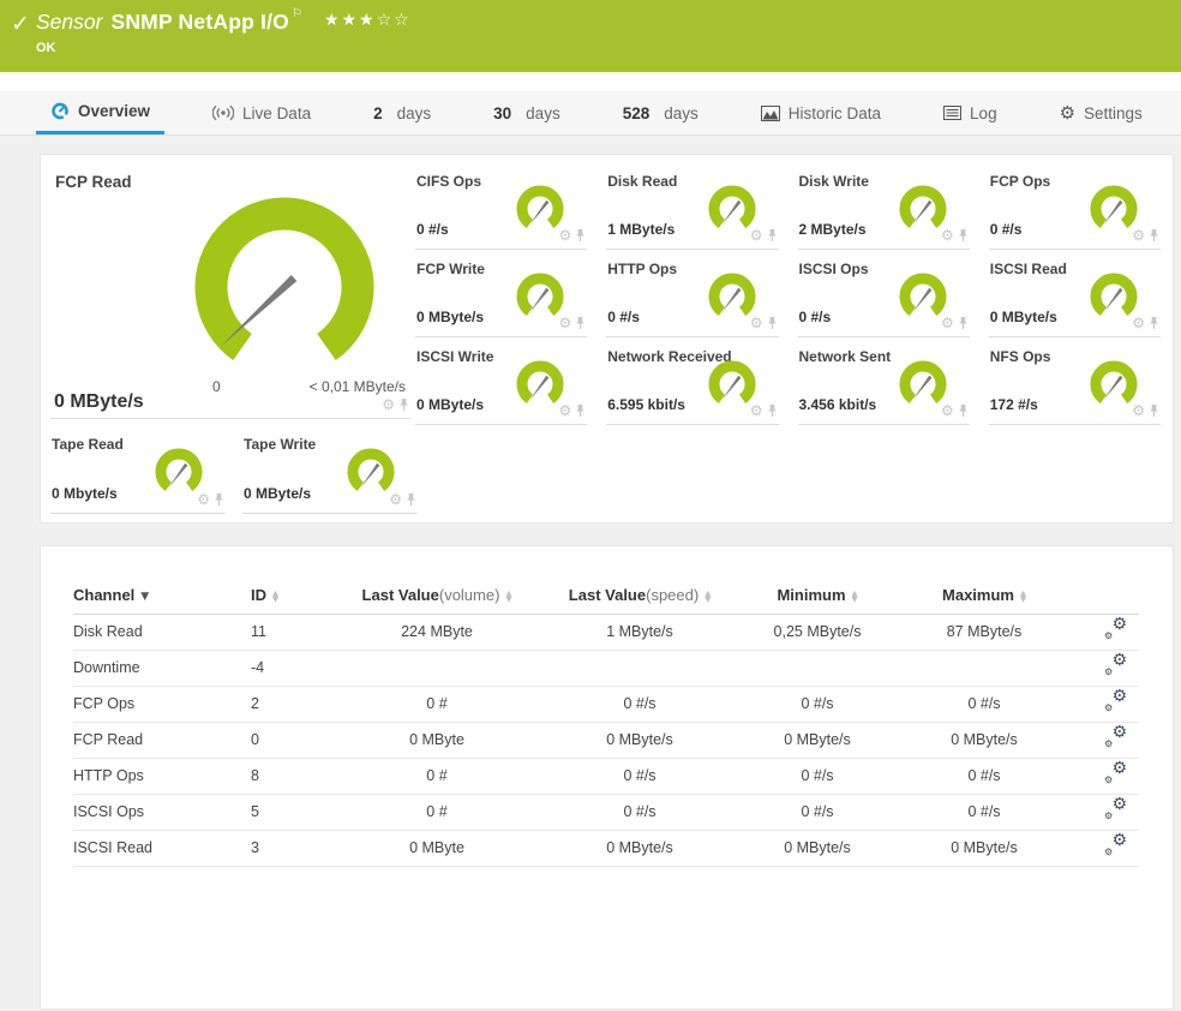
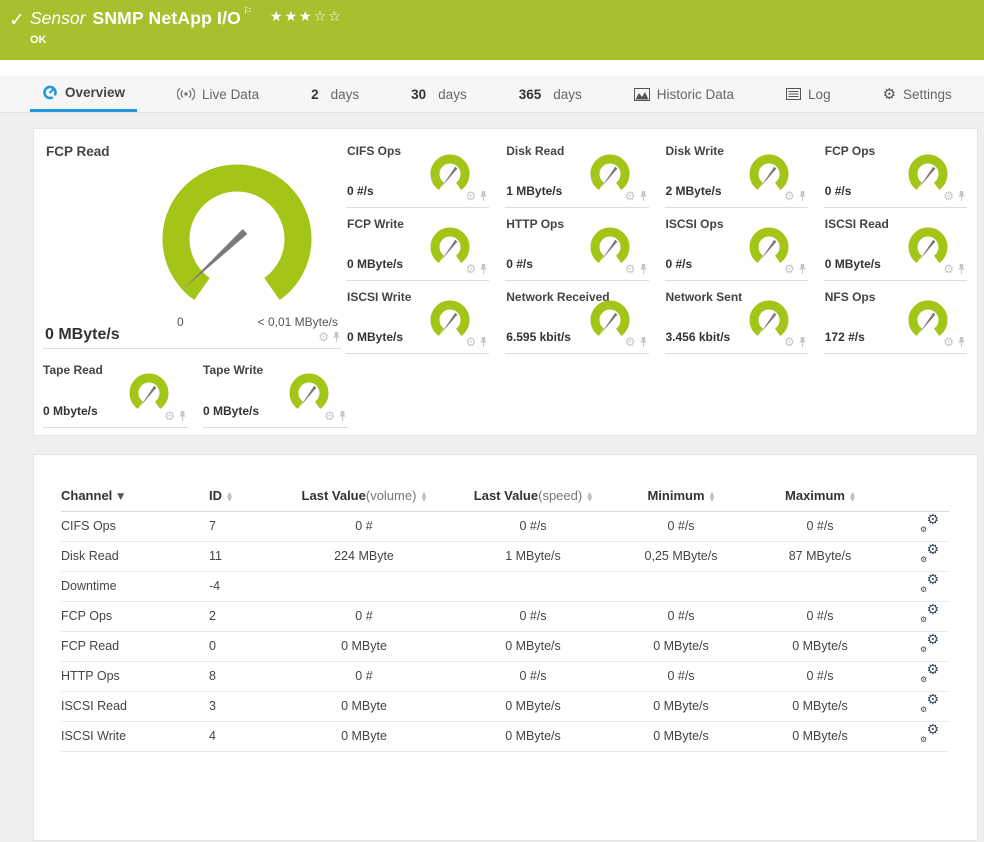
  ✓
  Sensor
  SNMP NetApp I/O
  ⚐
  ★★★☆☆
  OK
  Overview
  Live Data
  2
  days
  30
  days
- 528
+ 365
  days
  Historic Data
  Log
  ⚙
  Settings
  FCP Read
  0
  < 0,01 MByte/s
  0 MByte/s
  ⚙
  CIFS Ops
  0 #/s
  ⚙
  Disk Read
  1 MByte/s
  ⚙
  Disk Write
  2 MByte/s
  ⚙
  FCP Ops
  0 #/s
  ⚙
  FCP Write
  0 MByte/s
  ⚙
  HTTP Ops
  0 #/s
  ⚙
  ISCSI Ops
  0 #/s
  ⚙
  ISCSI Read
  0 MByte/s
  ⚙
  ISCSI Write
  0 MByte/s
  ⚙
  Network Received
  6.595 kbit/s
  ⚙
  Network Sent
  3.456 kbit/s
  ⚙
  NFS Ops
  172 #/s
  ⚙
  Tape Read
  0 Mbyte/s
  ⚙
  Tape Write
  0 MByte/s
  ⚙
  Channel ▼	ID ▲▼	Last Value(volume) ▲▼	Last Value(speed) ▲▼	Minimum ▲▼	Maximum ▲▼
+ CIFS Ops	7	0 #	0 #/s	0 #/s	0 #/s	⚙ ⚙
  Disk Read	11	224 MByte	1 MByte/s	0,25 MByte/s	87 MByte/s	⚙ ⚙
  Downtime	-4					⚙ ⚙
  FCP Ops	2	0 #	0 #/s	0 #/s	0 #/s	⚙ ⚙
  FCP Read	0	0 MByte	0 MByte/s	0 MByte/s	0 MByte/s	⚙ ⚙
  HTTP Ops	8	0 #	0 #/s	0 #/s	0 #/s	⚙ ⚙
- ISCSI Ops	5	0 #	0 #/s	0 #/s	0 #/s	⚙ ⚙
  ISCSI Read	3	0 MByte	0 MByte/s	0 MByte/s	0 MByte/s	⚙ ⚙
+ ISCSI Write	4	0 MByte	0 MByte/s	0 MByte/s	0 MByte/s	⚙ ⚙
